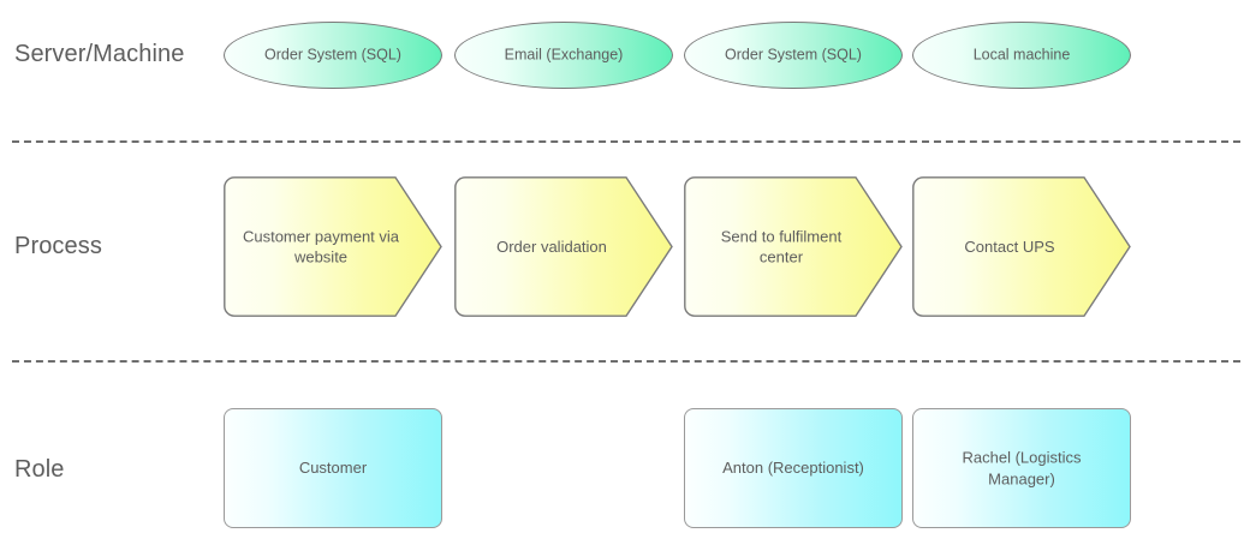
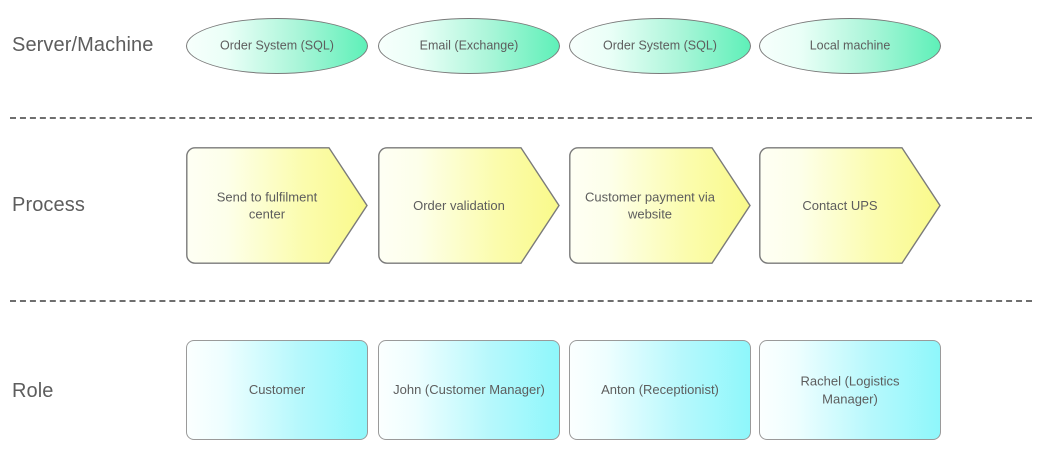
  Server/Machine
  Process
  Role
  Order System (SQL)
  Email (Exchange)
  Order System (SQL)
  Local machine
- Customer payment via website
+ Send to fulfilment center
  Order validation
- Send to fulfilment center
+ Customer payment via website
  Contact UPS
  Customer
+ John (Customer Manager)
  Anton (Receptionist)
  Rachel (Logistics Manager)
